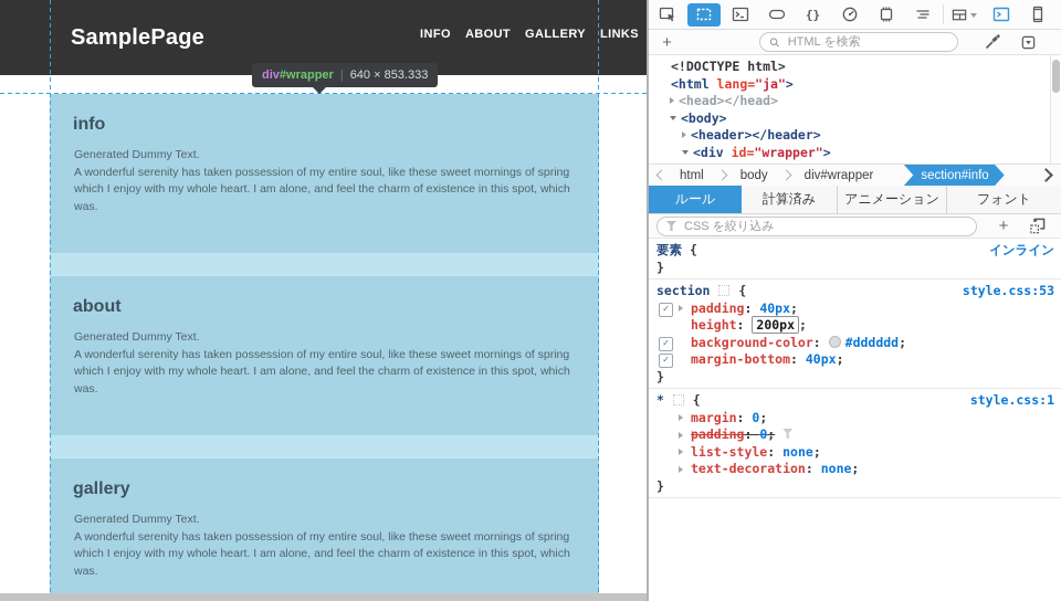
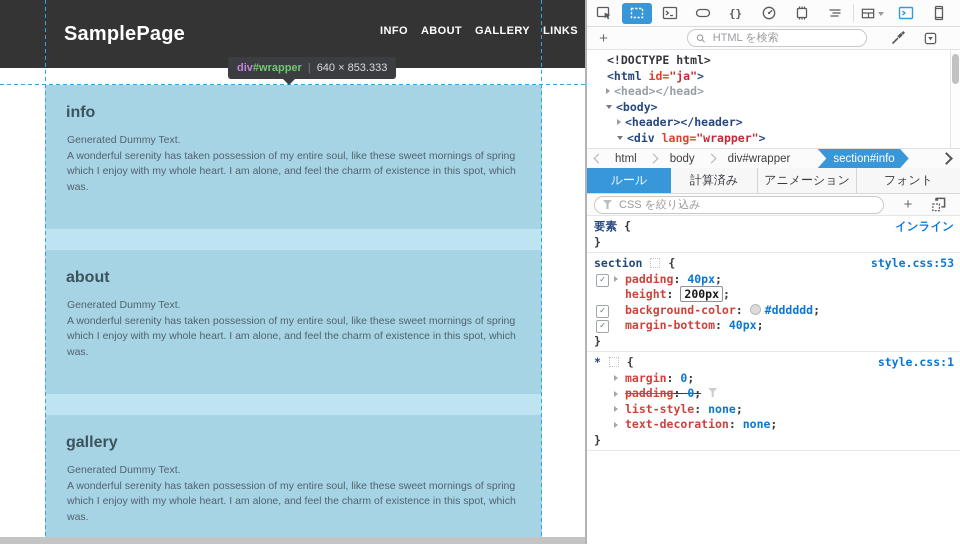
  SamplePage
  INFO
  ABOUT
  GALLERY
  LINKS
  info
  Generated Dummy Text.
  A wonderful serenity has taken possession of my entire soul, like these sweet mornings of spring which I enjoy with my whole heart. I am alone, and feel the charm of existence in this spot, which was.
  about
  Generated Dummy Text.
  A wonderful serenity has taken possession of my entire soul, like these sweet mornings of spring which I enjoy with my whole heart. I am alone, and feel the charm of existence in this spot, which was.
  gallery
  Generated Dummy Text.
  A wonderful serenity has taken possession of my entire soul, like these sweet mornings of spring which I enjoy with my whole heart. I am alone, and feel the charm of existence in this spot, which was.
  div#wrapper
  |
  640 × 853.333
  {}
  +
  HTML を検索
  <!DOCTYPE html>
- <html lang="ja">
+ <html id="ja">
  <head></head>
  <body>
  <header></header>
- <div id="wrapper">
+ <div lang="wrapper">
  html
  body
  div#wrapper
  section#info
  ルール
  計算済み
  アニメーション
  フォント
  CSS を絞り込み
  +
  インライン
  要素 {
  }
  style.css:53
  section {
  ✓
  padding: 40px;
  height: 200px ;
  ✓
  background-color: #dddddd;
  ✓
  margin-bottom: 40px;
  }
  style.css:1
  * {
  margin: 0;
  padding: 0;
  list-style: none;
  text-decoration: none;
  }
